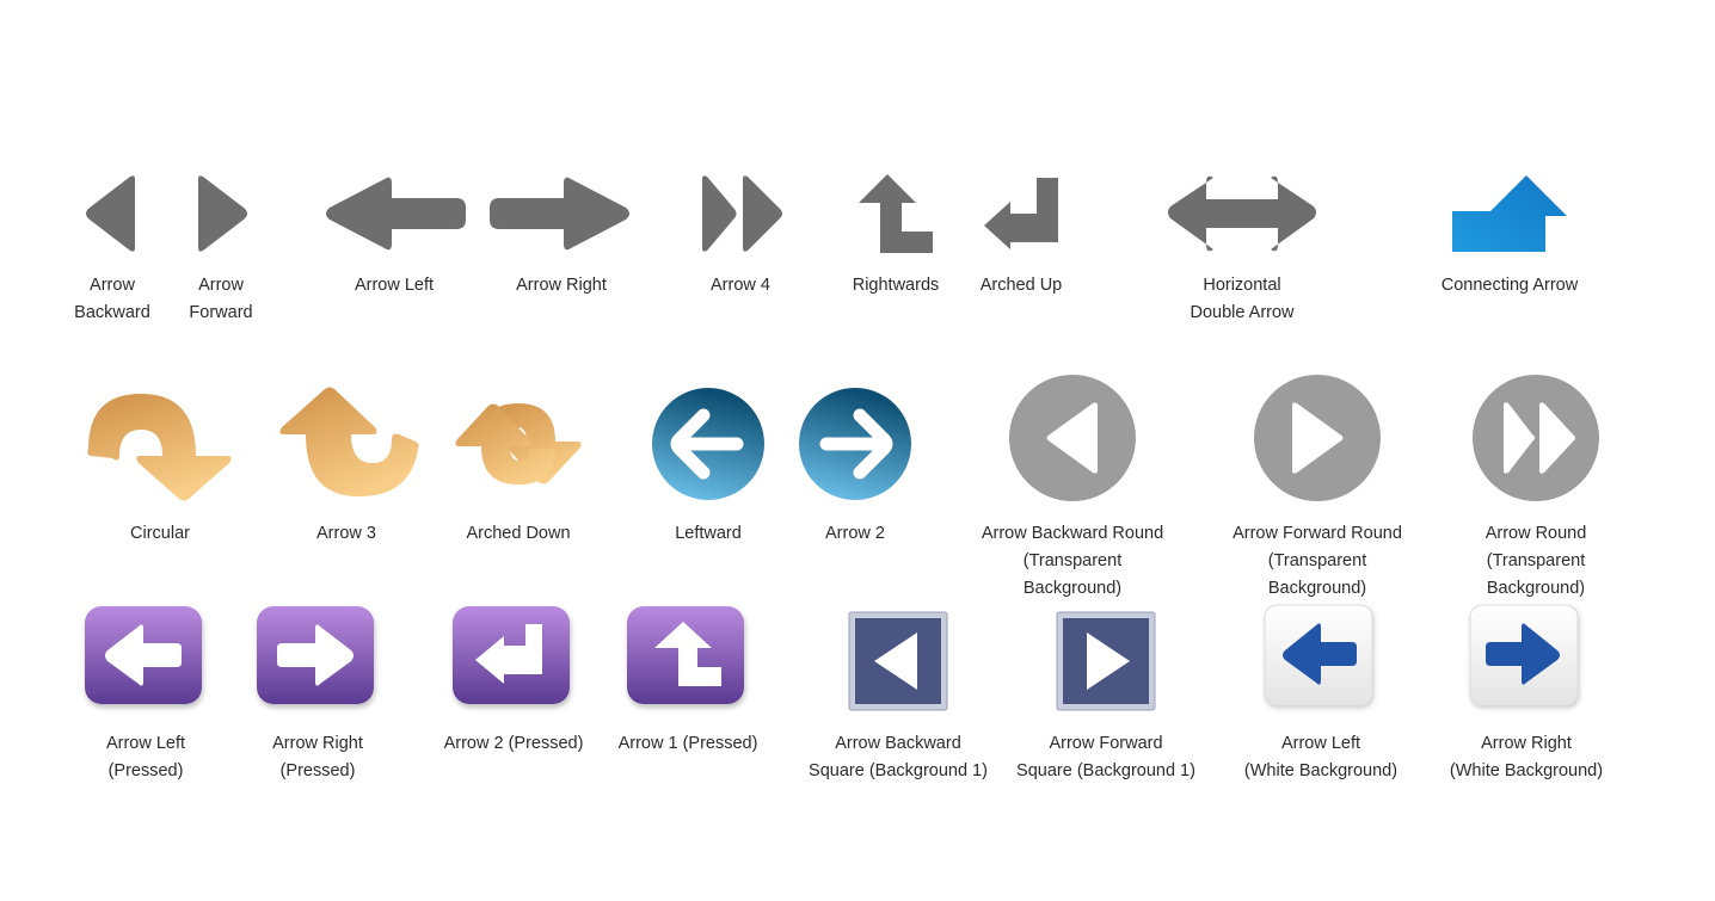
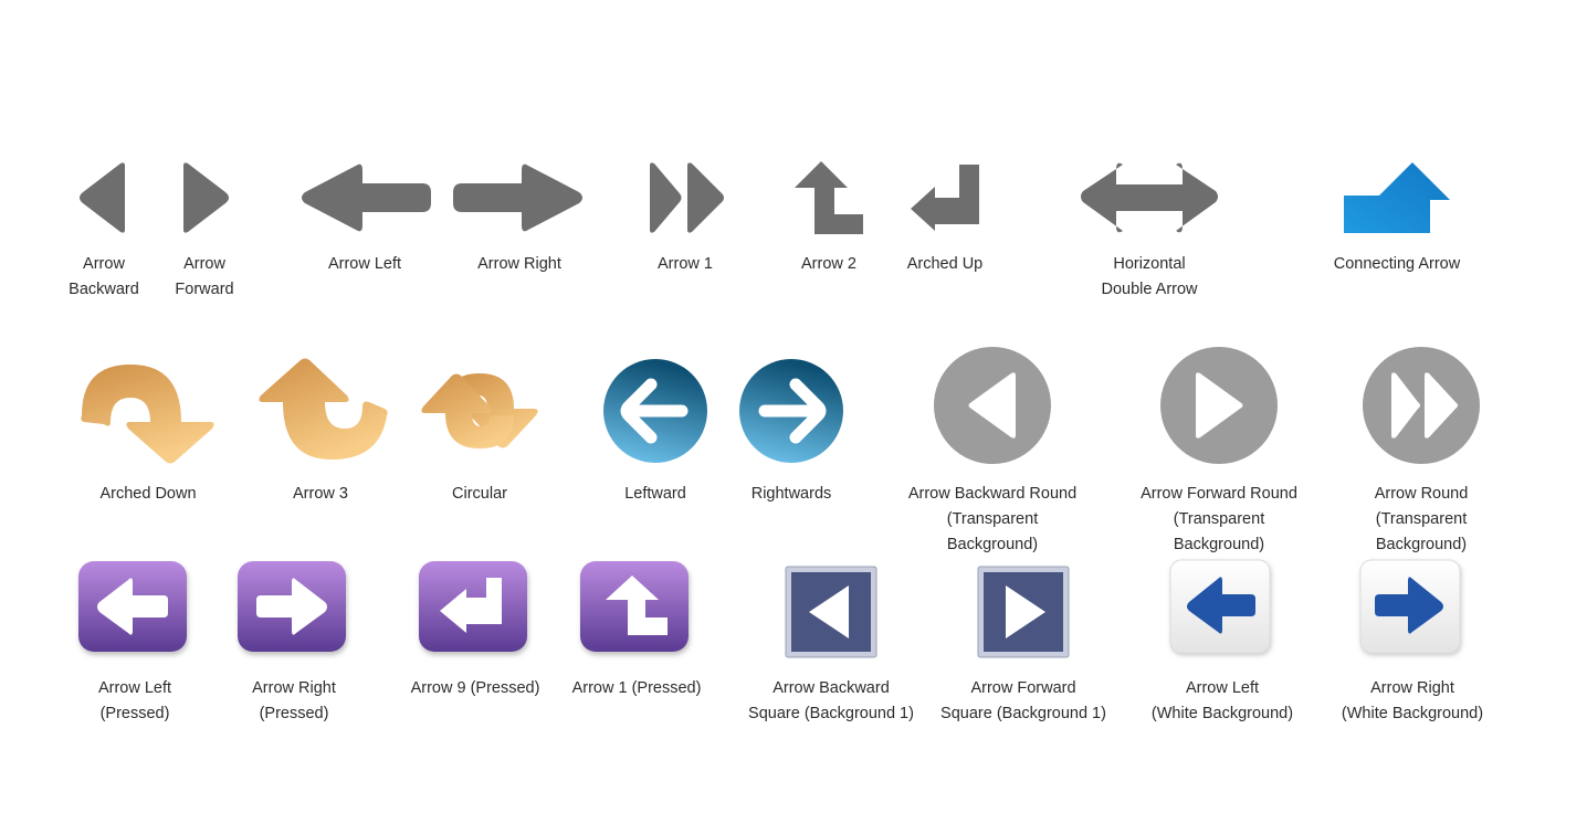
  Arrow
  Backward
  Arrow
  Forward
  Arrow Left
  Arrow Right
- Arrow 4
+ Arrow 1
- Rightwards
+ Arrow 2
  Arched Up
  Horizontal
  Double Arrow
  Connecting Arrow
- Circular
+ Arched Down
  Arrow 3
- Arched Down
+ Circular
  Leftward
- Arrow 2
+ Rightwards
  Arrow Backward Round
  (Transparent
  Background)
  Arrow Forward Round
  (Transparent
  Background)
  Arrow Round
  (Transparent
  Background)
  Arrow Left
  (Pressed)
  Arrow Right
  (Pressed)
- Arrow 2 (Pressed)
+ Arrow 9 (Pressed)
  Arrow 1 (Pressed)
  Arrow Backward
  Square (Background 1)
  Arrow Forward
  Square (Background 1)
  Arrow Left
  (White Background)
  Arrow Right
  (White Background)
